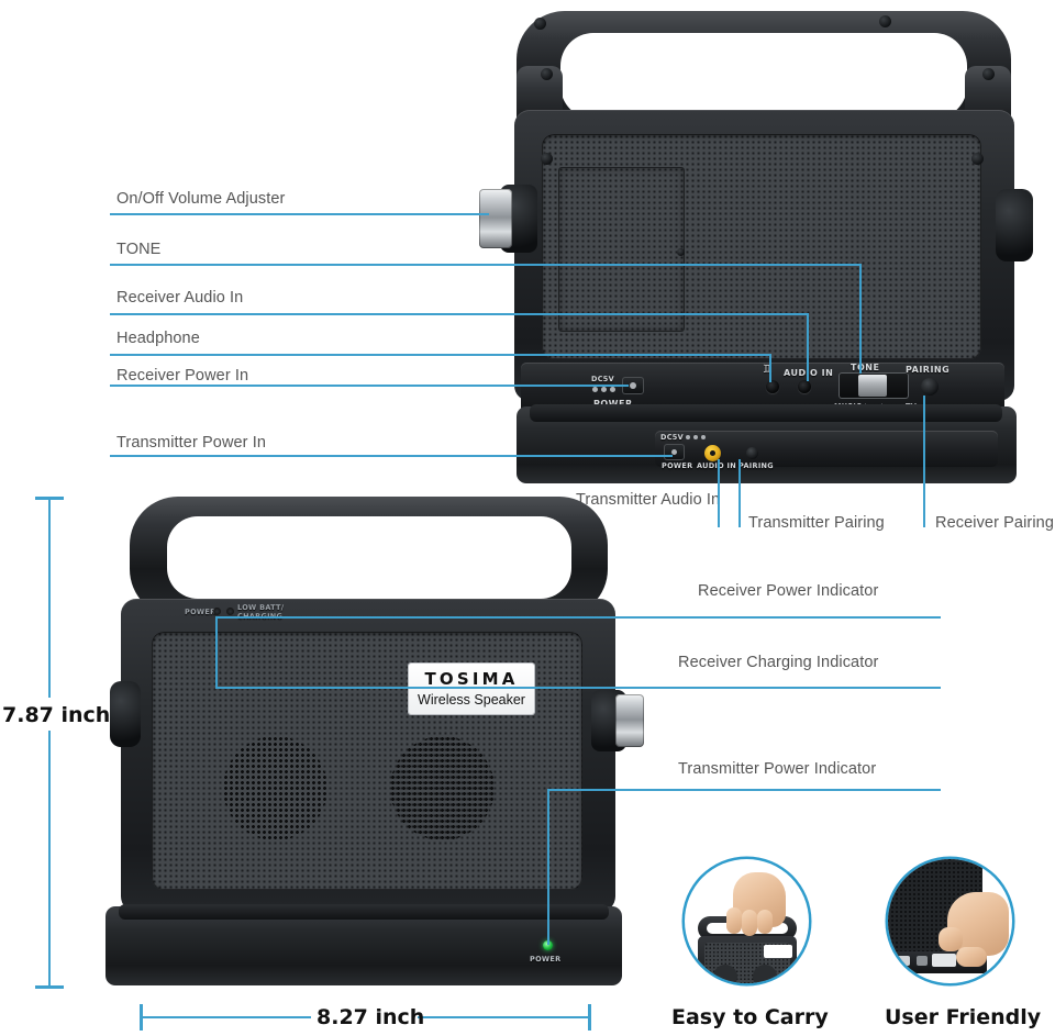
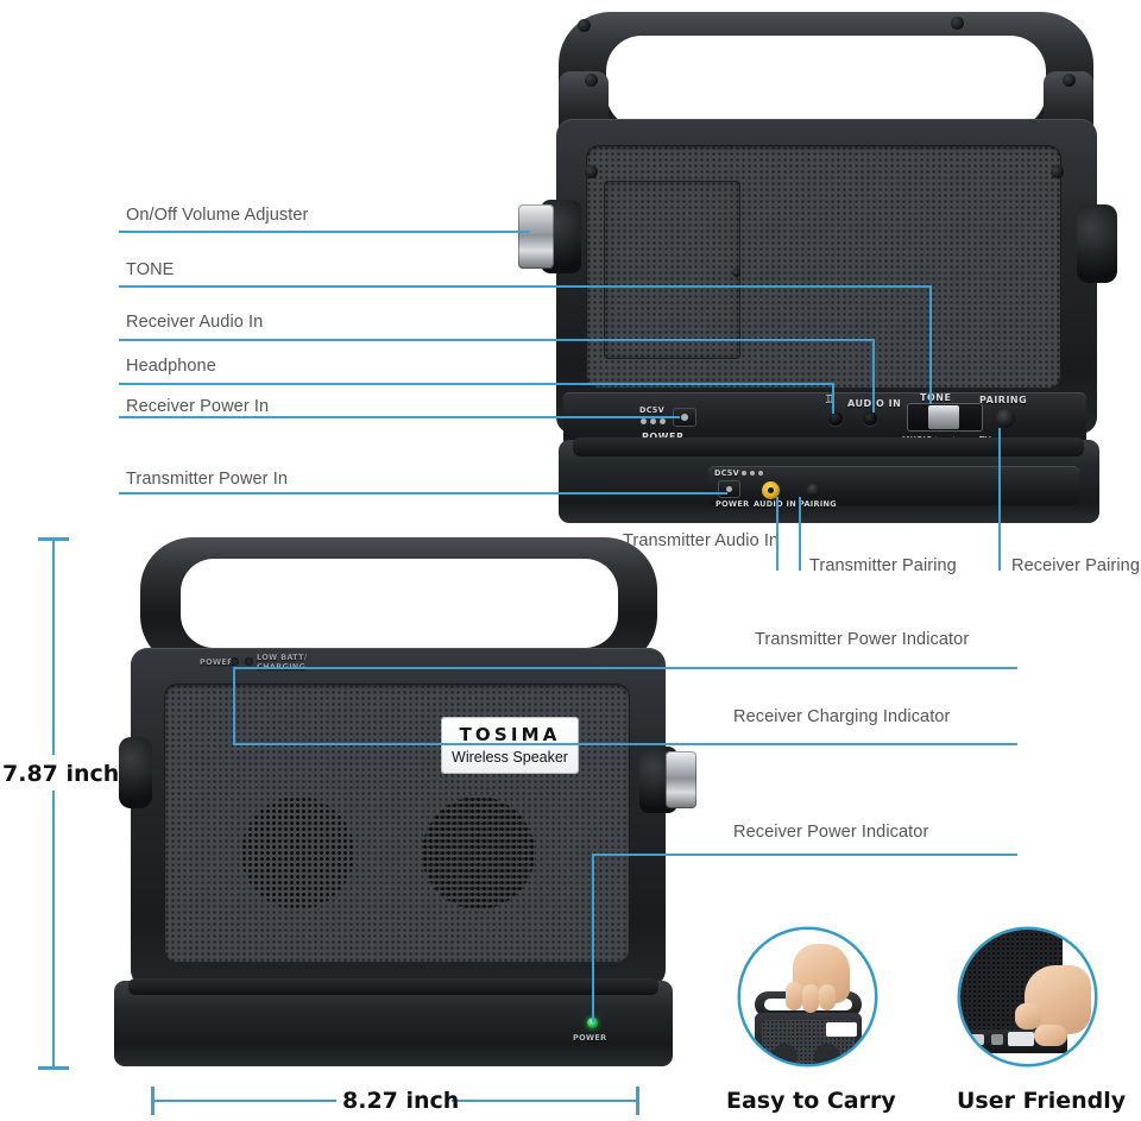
  DC5V
  ♊
  AUDO IN
  TNE
  PAIRING
  DC5V
  POWER
  AUDIO IN
  PAIRING
  On/Off Volume Adjuster
  TONE
  Receiver Audio In
  Headphone
  Receiver Power In
  Transmitter Power In
  Transmitter Audio In
  Transmitter Pairing
  Receiver Pairing
  POWE
  LOW BATT/
  TOSIMA
  Wireless Speaker
  POWER
- Receiver Power Indicator
+ Transmitter Power Indicator
  Receiver Charging Indicator
- Transmitter Power Indicator
+ Receiver Power Indicator
  7.87 inch
  8.27 inch
  Easy to Carry
  User Friendly
